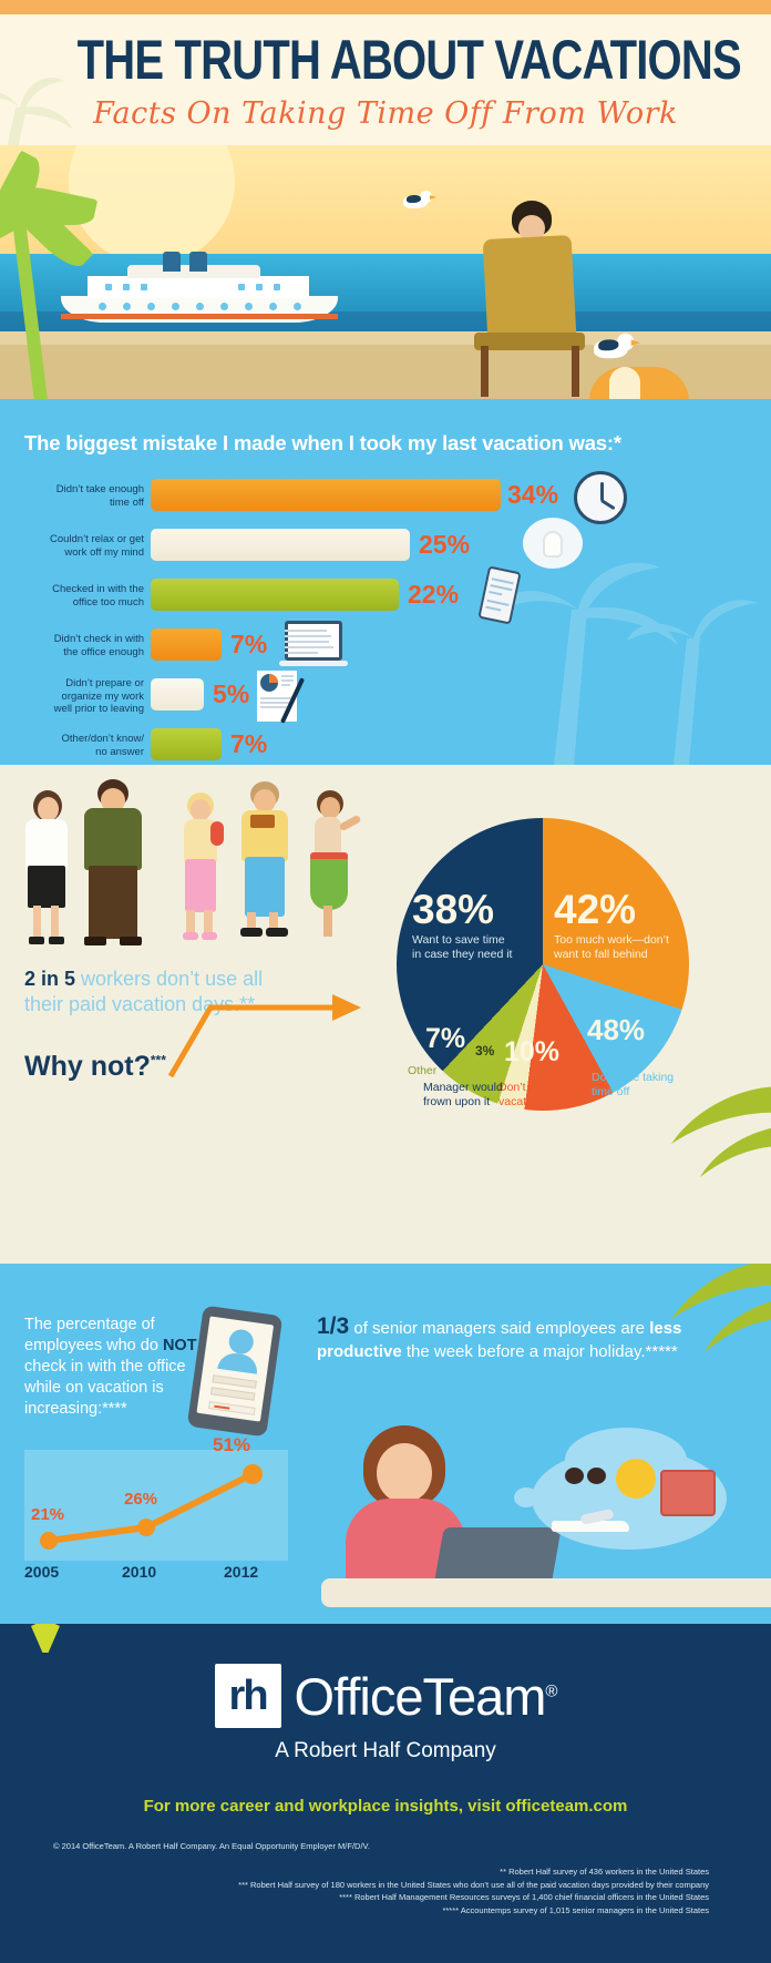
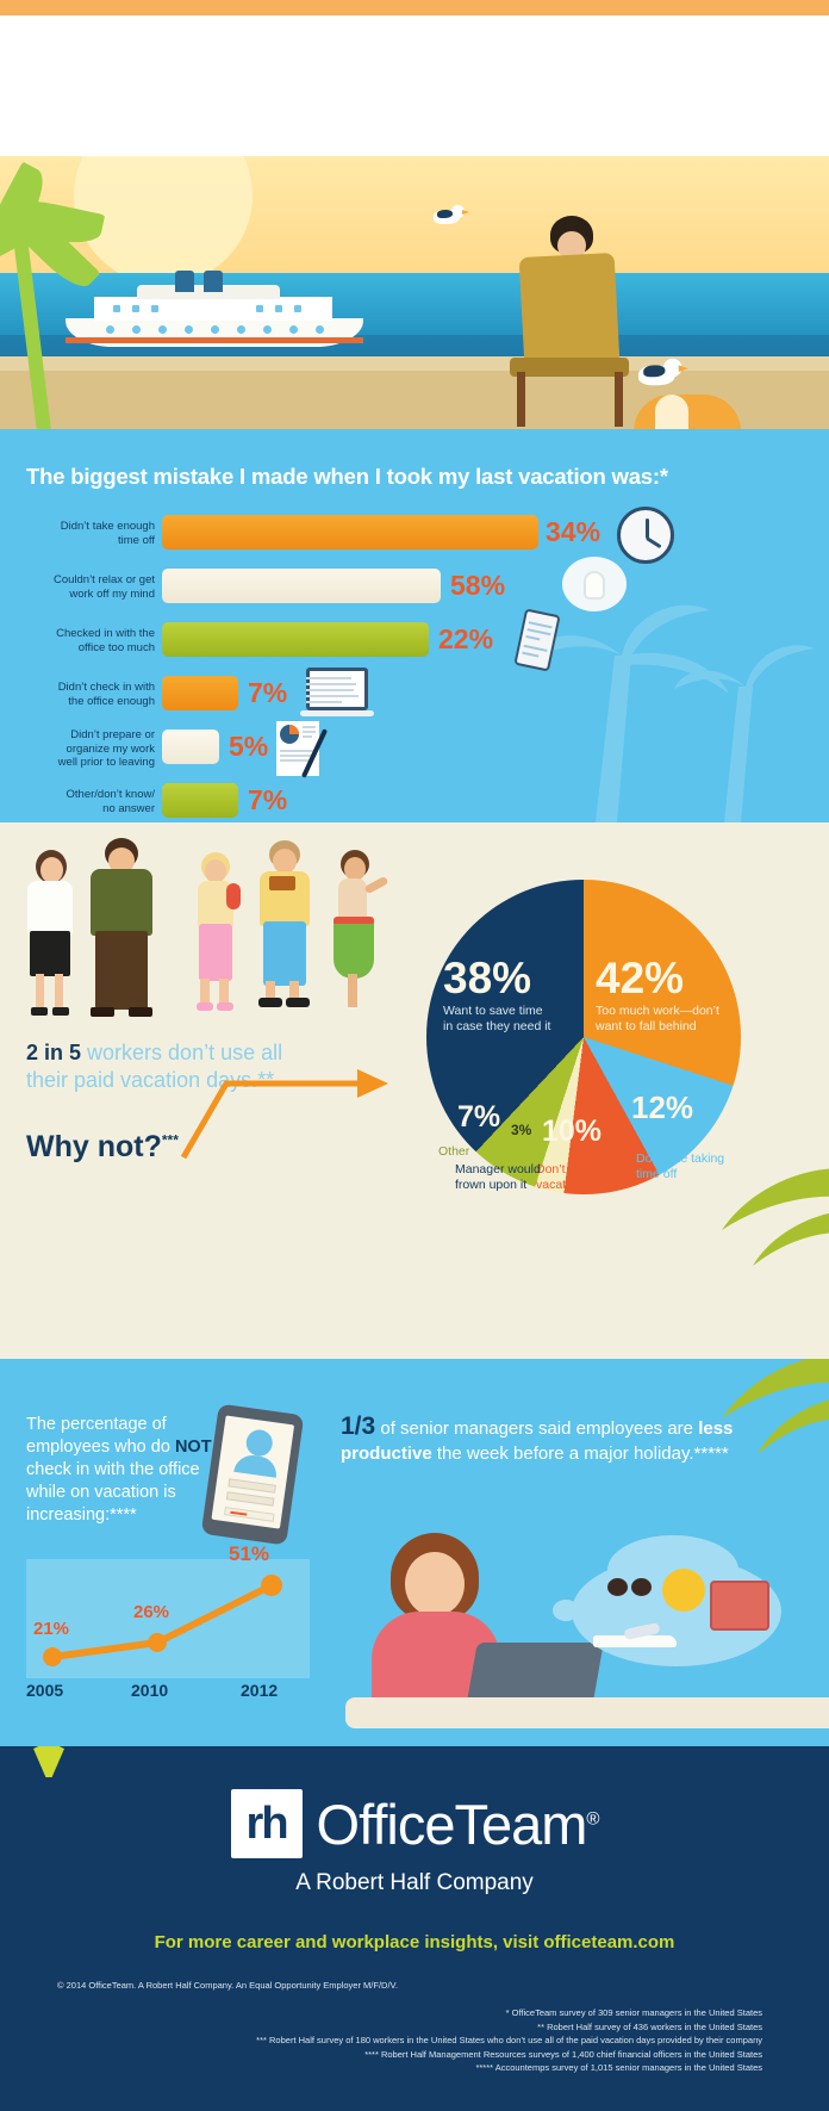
- THE TRUTH ABOUT VACATIONS
- Facts On Taking Time Off From Work
  The biggest mistake I made when I took my last vacation was:*
  Didn’t take enough
  time off
  34%
  Couldn’t relax or get
  work off my mind
- 25%
+ 58%
  Checked in with the
  office too much
  22%
  Didn’t check in with
  the office enough
  7%
  Didn’t prepare or
  organize my work
  well prior to leaving
  5%
  Other/don’t know/
  no answer
  7%
  2 in 5 workers don’t use all their paid vacation days.**
  Why not?***
  38%
  Want to save time
  in case they need it
  42%
  Too much work—don’t
  want to fall behind
- 48%
+ 12%
  Don’t like taking
  time off
  10%
  Don’t get any
  vacation time
  3%
  Manager would
  frown upon it
  7%
  Other
  The percentage of employees who do NOT check in with the office while on vacation is increasing:****
  21%
  26%
  51%
  2005
  2010
  2012
  1/3 of senior managers said employees are less productive the week before a major holiday.*****
  rh OfficeTeam®
  A Robert Half Company
  For more career and workplace insights, visit officeteam.com
  © 2014 OfficeTeam. A Robert Half Company. An Equal Opportunity Employer M/F/D/V.
+ * OfficeTeam survey of 309 senior managers in the United States
  ** Robert Half survey of 436 workers in the United States
  *** Robert Half survey of 180 workers in the United States who don’t use all of the paid vacation days provided by their company
  **** Robert Half Management Resources surveys of 1,400 chief financial officers in the United States
  ***** Accountemps survey of 1,015 senior managers in the United States
